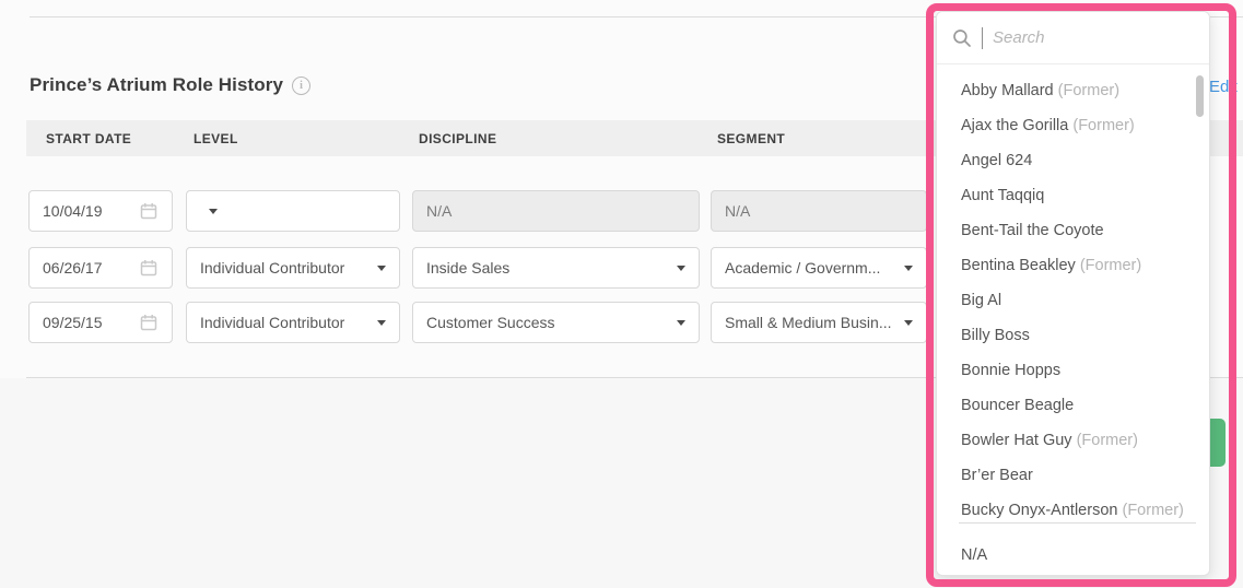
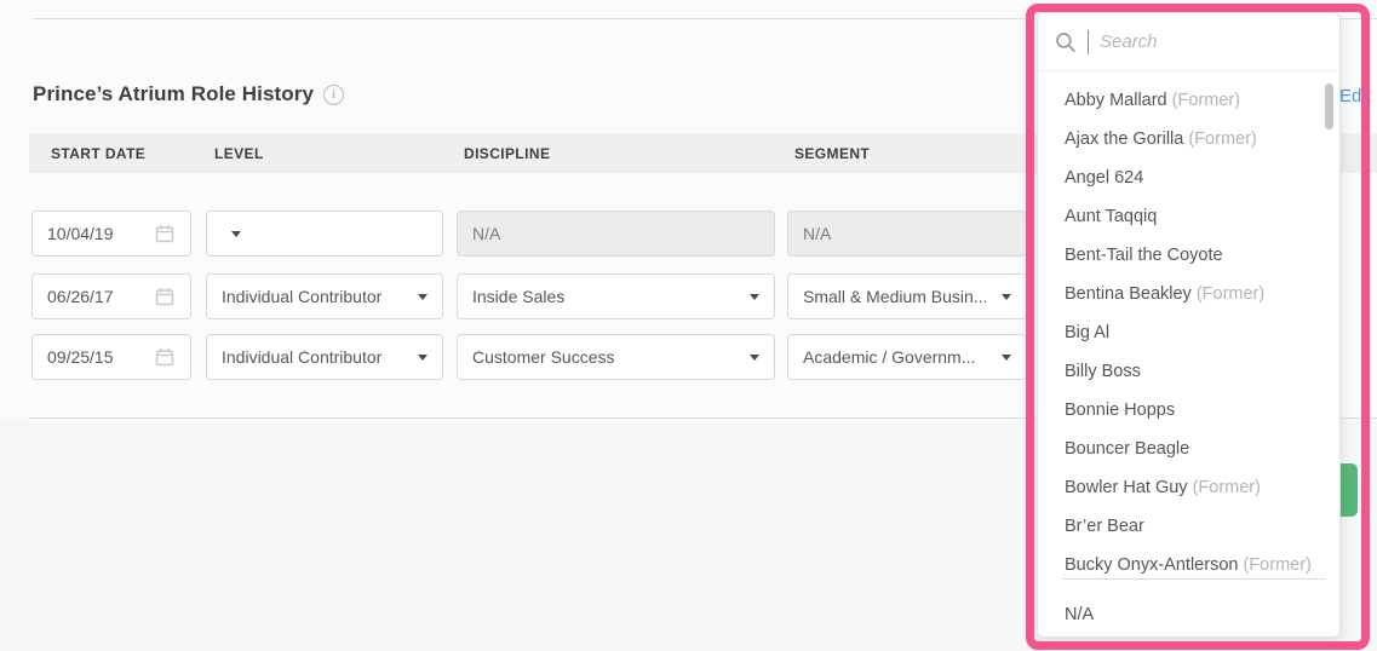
  Prince’s Atrium Role History
  i
  Edit
  START DATE
  LEVEL
  DISCIPLINE
  SEGMENT
  10/04/19
  N/A
  N/A
  06/26/17
  Individual Contributor
  Inside Sales
- Academic / Governm...
+ Small & Medium Busin...
  09/25/15
  Individual Contributor
  Customer Success
- Small & Medium Busin...
+ Academic / Governm...
  Search
  Abby Mallard (Former)
  Ajax the Gorilla (Former)
  Angel 624
  Aunt Taqqiq
  Bent-Tail the Coyote
  Bentina Beakley (Former)
  Big Al
  Billy Boss
  Bonnie Hopps
  Bouncer Beagle
  Bowler Hat Guy (Former)
  Br’er Bear
  Bucky Onyx-Antlerson (Former)
  N/A
